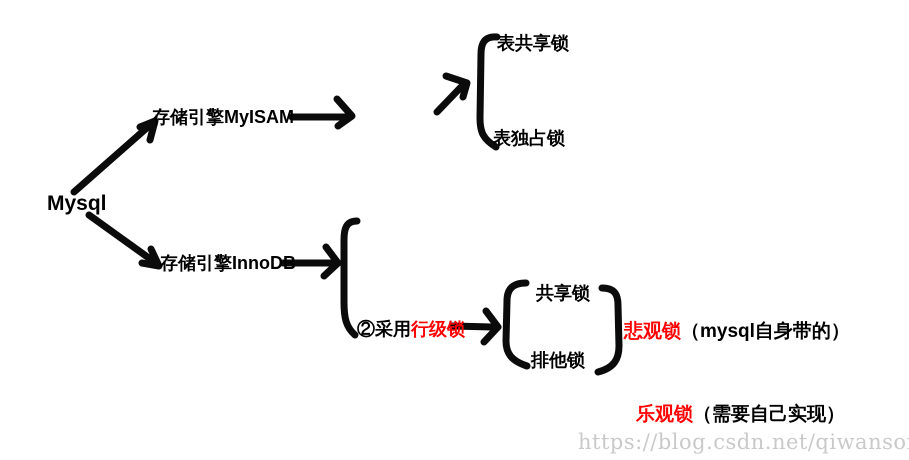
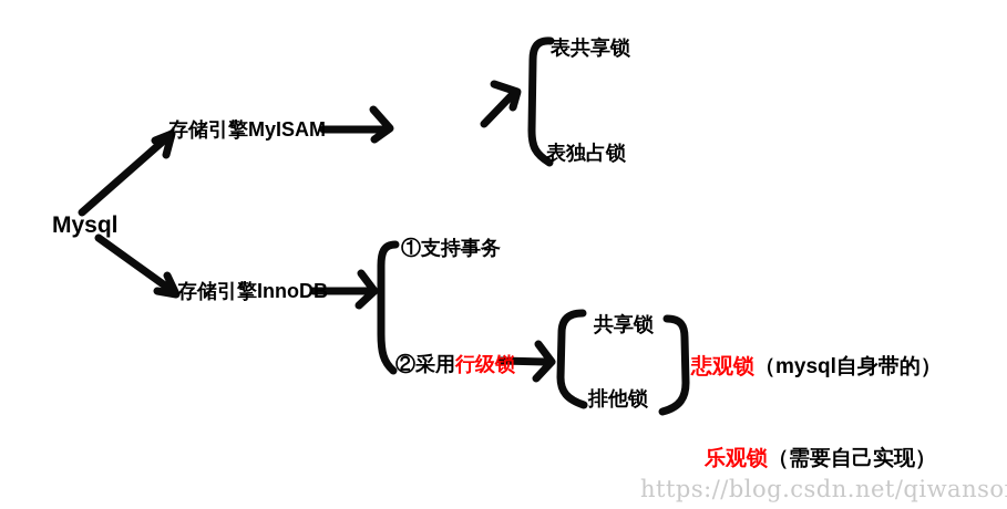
  https://blog.csdn.net/qiwanso
  Mysql
  存储引擎MyISAM
  表共享锁
  表独占锁
  存储引擎InnoDB
+ ①支持事务
  ②采用行级锁
  共享锁
  排他锁
  悲观锁（mysql自身带的）
  乐观锁（需要自己实现）
